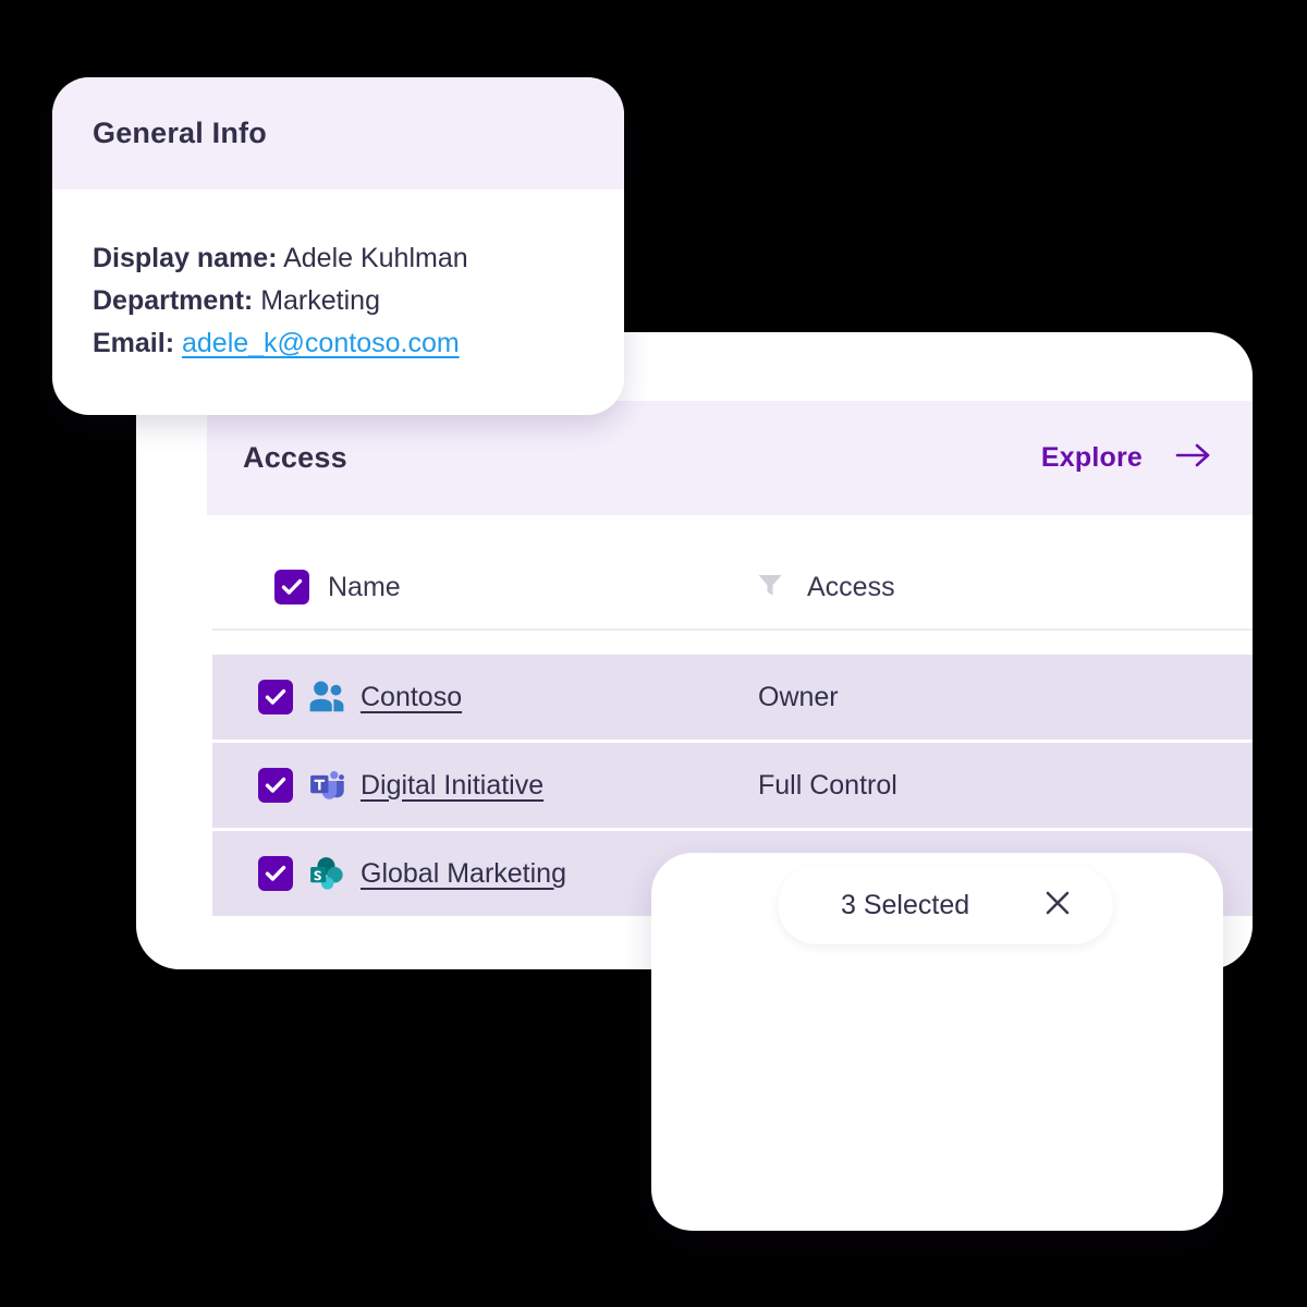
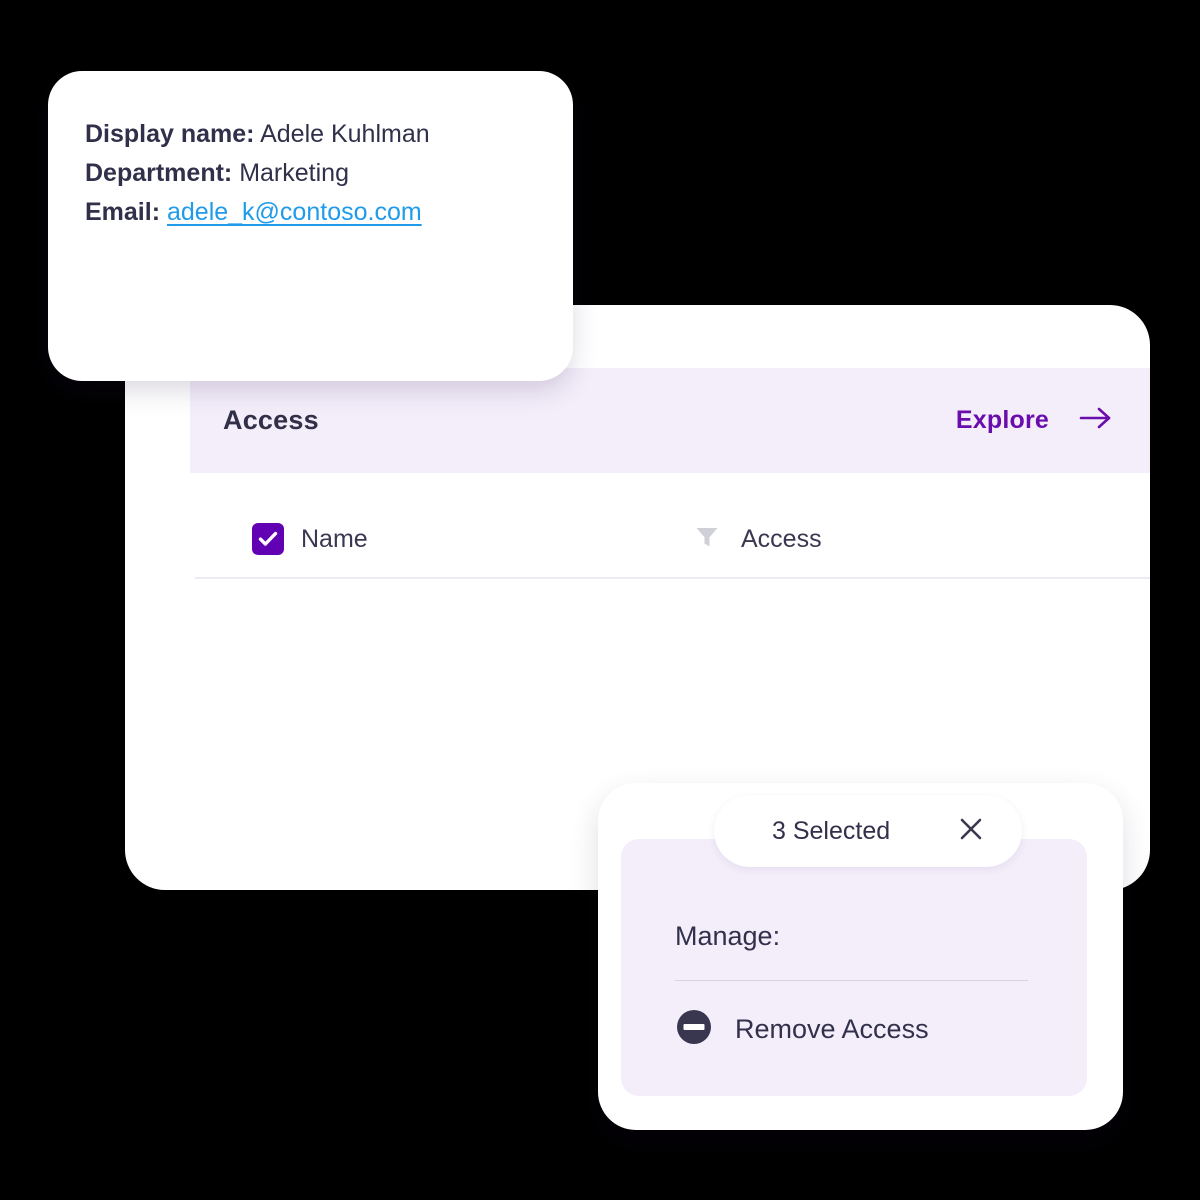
  Access
  Explore
  Name
  Access
- Contoso
- Owner
- Digital Initiative
- Full Control
- Global Marketing
- General Info
  Display name: Adele Kuhlman
  Department: Marketing
  Email: adele_k@contoso.com
  3 Selected
+ Manage:
+ Remove Access
